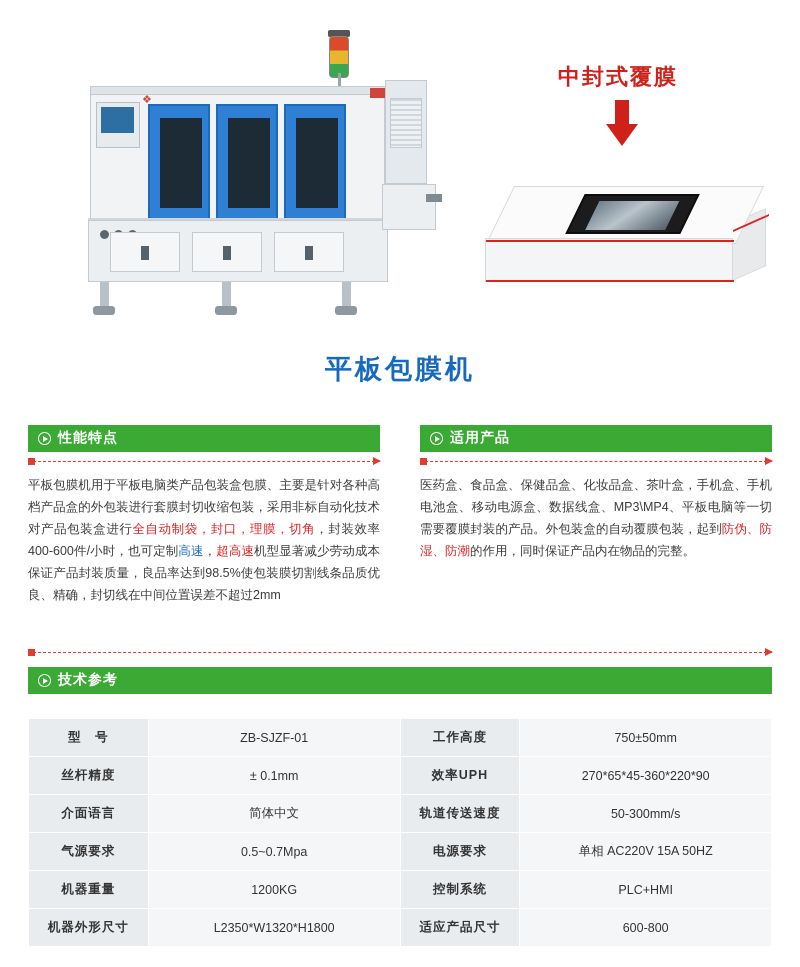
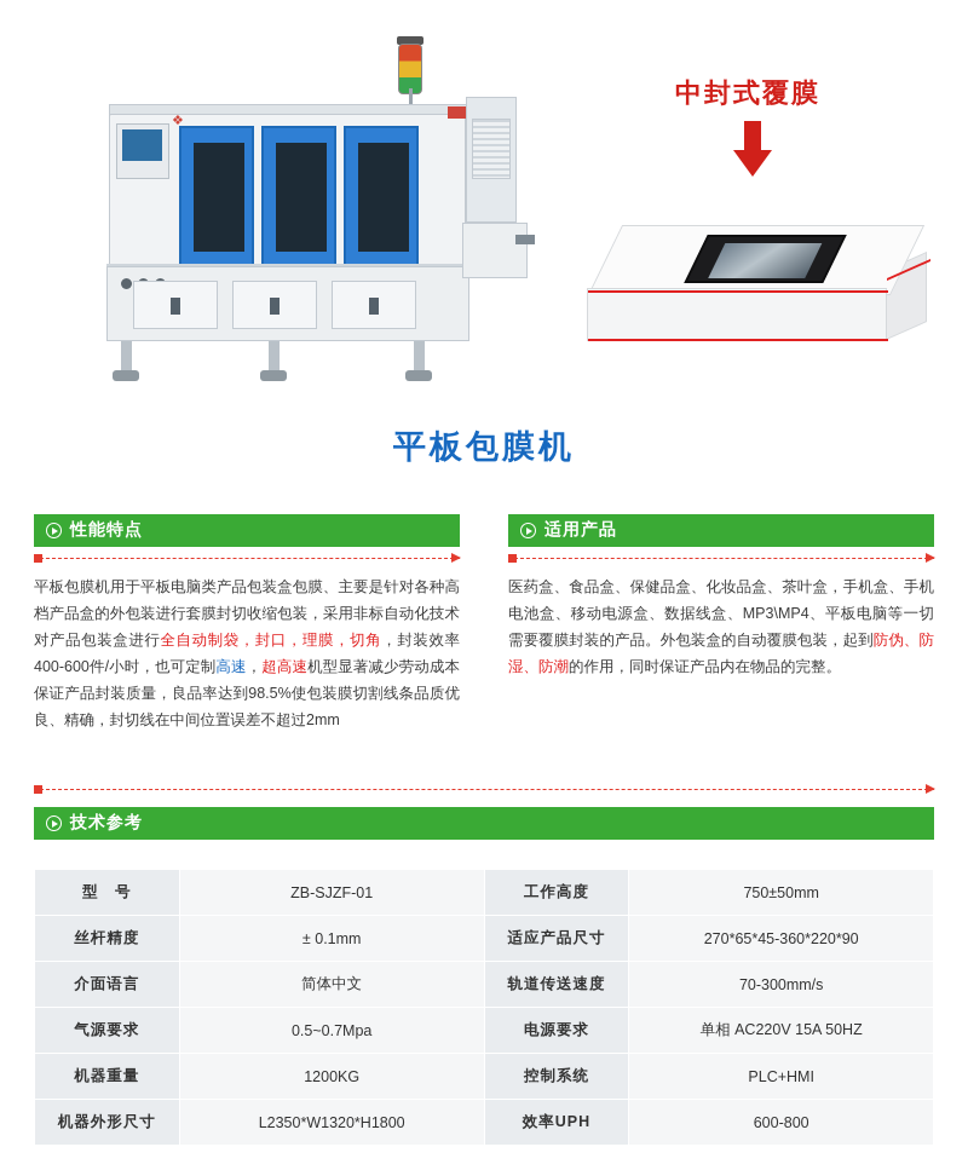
  ❖
  中封式覆膜
  平板包膜机
  性能特点
  平板包膜机用于平板电脑类产品包装盒包膜、主要是针对各种高档产品盒的外包装进行套膜封切收缩包装，采用非标自动化技术对产品包装盒进行全自动制袋，封口，理膜，切角，封装效率400-600件/小时，也可定制高速，超高速机型显著减少劳动成本保证产品封装质量，良品率达到98.5%使包装膜切割线条品质优良、精确，封切线在中间位置误差不超过2mm
  适用产品
  医药盒、食品盒、保健品盒、化妆品盒、茶叶盒，手机盒、手机电池盒、移动电源盒、数据线盒、MP3\MP4、平板电脑等一切需要覆膜封装的产品。外包装盒的自动覆膜包装，起到防伪、防湿、防潮的作用，同时保证产品内在物品的完整。
  技术参考
  型 号	ZB-SJZF-01	工作高度	750±50mm
- 丝杆精度	± 0.1mm	效率UPH	270*65*45-360*220*90
+ 丝杆精度	± 0.1mm	适应产品尺寸	270*65*45-360*220*90
- 介面语言	简体中文	轨道传送速度	50-300mm/s
+ 介面语言	简体中文	轨道传送速度	70-300mm/s
  气源要求	0.5~0.7Mpa	电源要求	单相 AC220V 15A 50HZ
  机器重量	1200KG	控制系统	PLC+HMI
- 机器外形尺寸	L2350*W1320*H1800	适应产品尺寸	600-800
+ 机器外形尺寸	L2350*W1320*H1800	效率UPH	600-800
